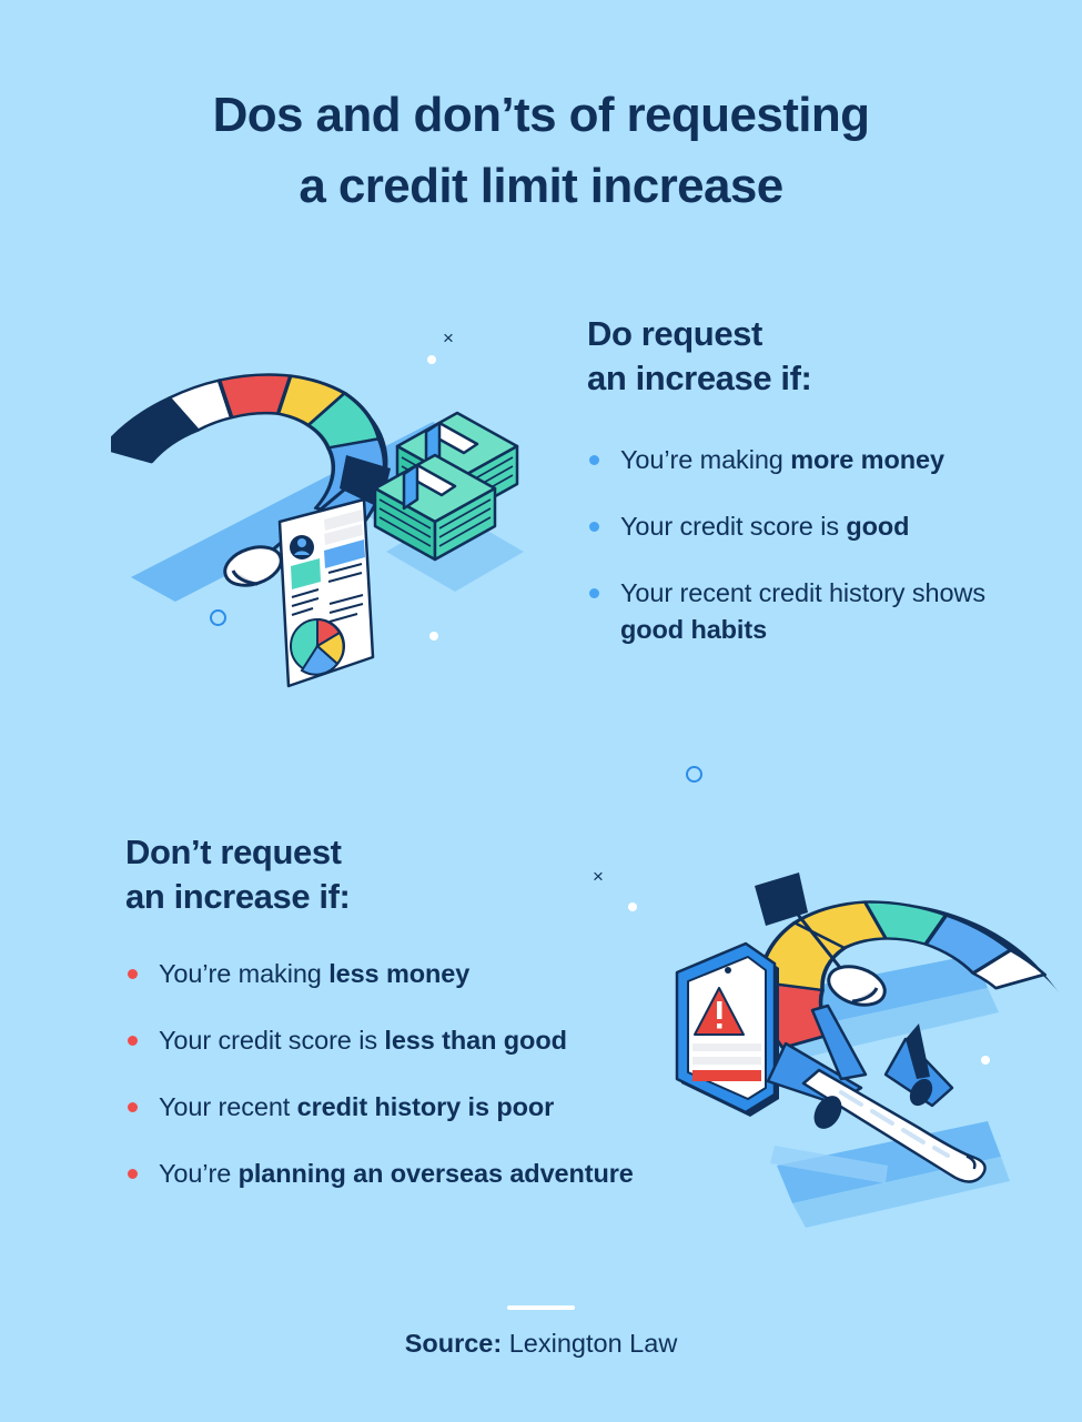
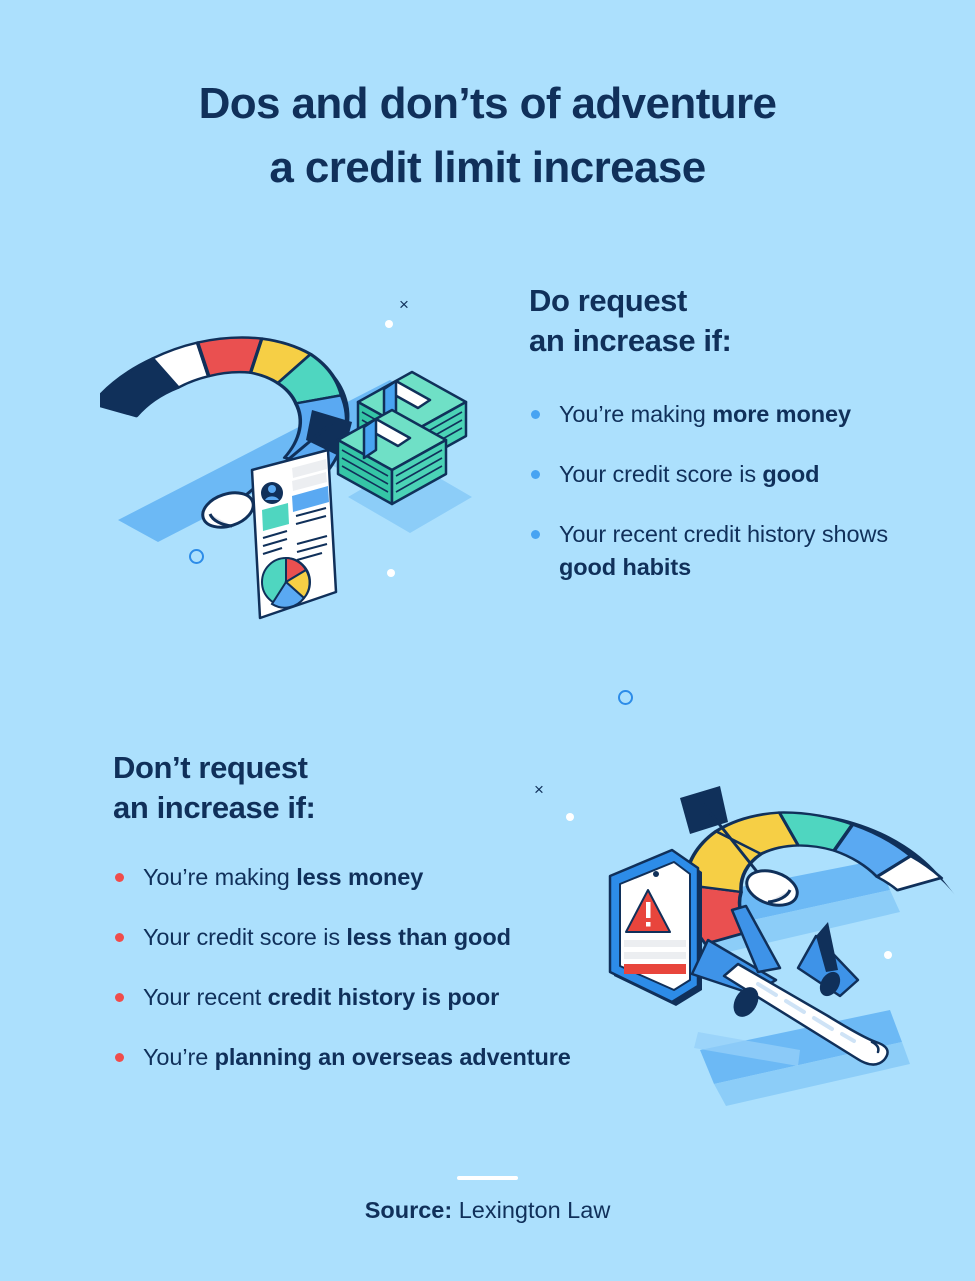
- Dos and don’ts of requesting
+ Dos and don’ts of adventure
  a credit limit increase
  Do request
  an increase if:
  You’re making more money
  Your credit score is good
  Your recent credit history shows good habits
  Don’t request
  an increase if:
  You’re making less money
  Your credit score is less than good
  Your recent credit history is poor
  You’re planning an overseas adventure
  ×
  ×
  Source: Lexington Law
